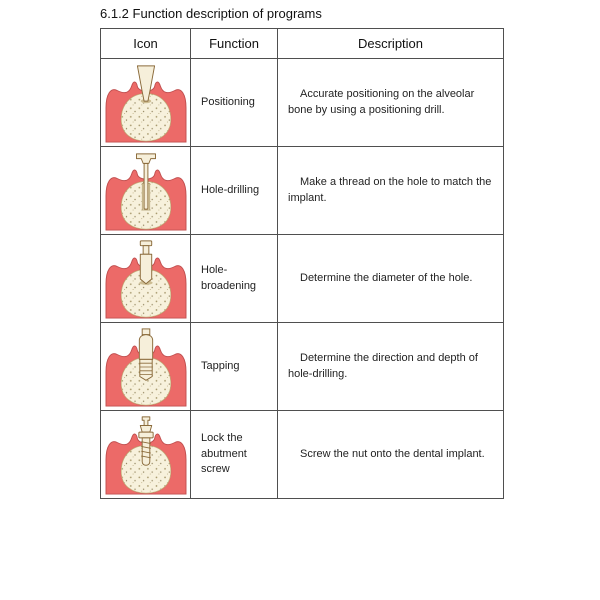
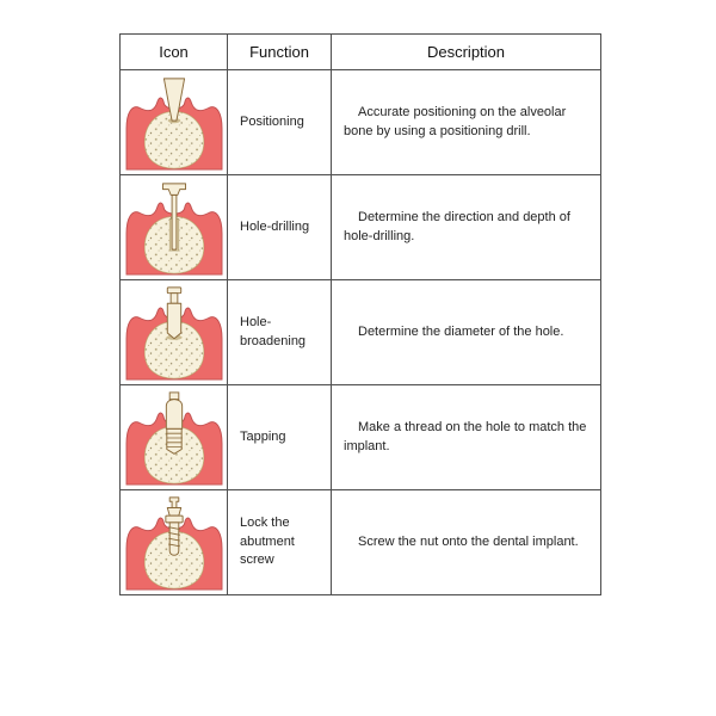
- 6.1.2 Function description of programs
  Icon	Function	Description
  	Positioning	Accurate positioning on the alveolar bone by using a positioning drill.
- 	Hole-drilling	Make a thread on the hole to match the implant.
+ 	Hole-drilling	Determine the direction and depth of hole-drilling.
  	Hole-broadening	Determine the diameter of the hole.
- 	Tapping	Determine the direction and depth of hole-drilling.
+ 	Tapping	Make a thread on the hole to match the implant.
  	Lock the abutment screw	Screw the nut onto the dental implant.
